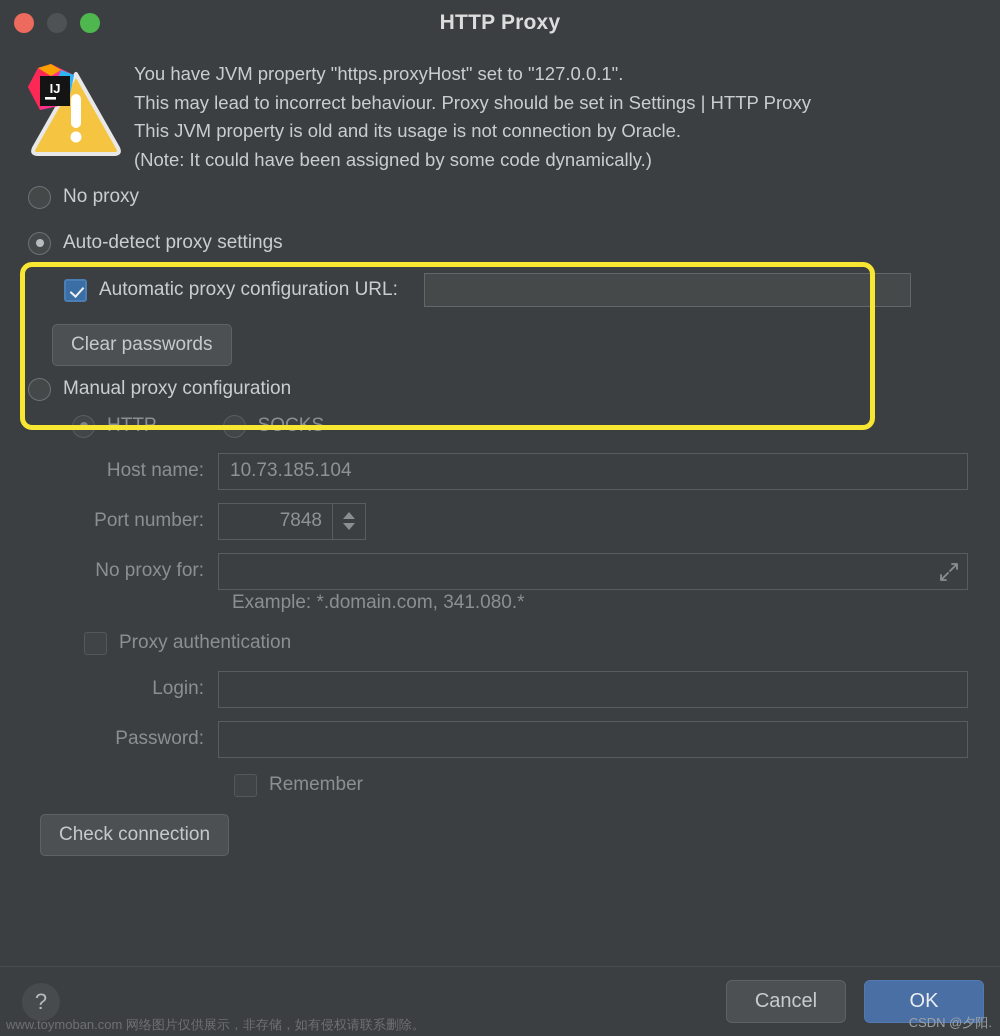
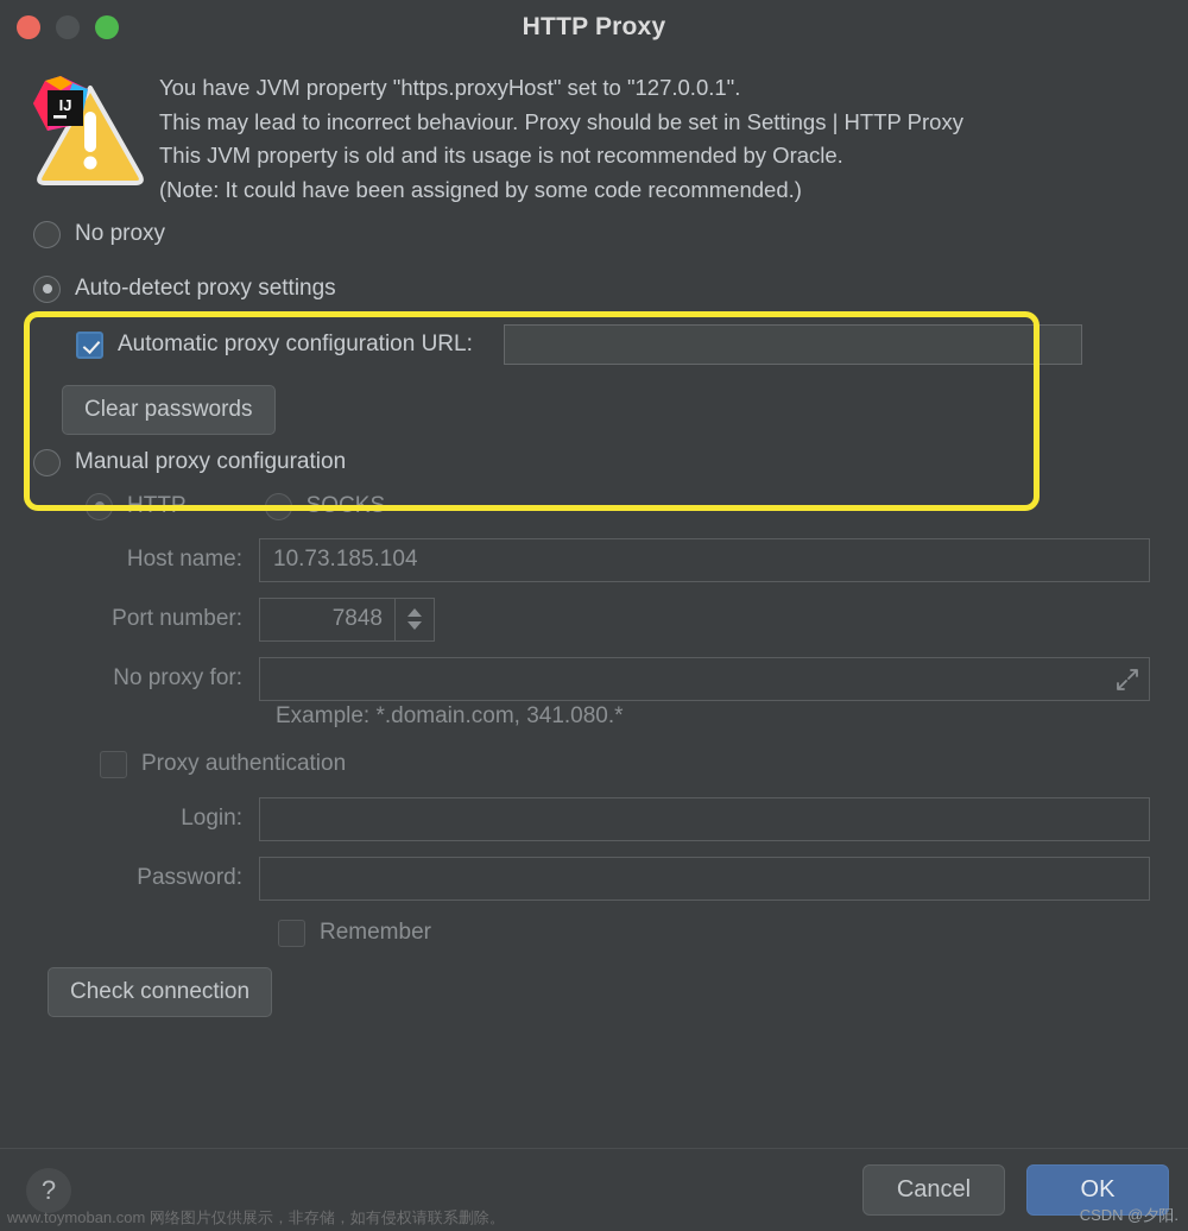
  HTTP Proxy
  IJ
  You have JVM property "https.proxyHost" set to "127.0.0.1".
  This may lead to incorrect behaviour. Proxy should be set in Settings | HTTP Proxy
- This JVM property is old and its usage is not connection by Oracle.
+ This JVM property is old and its usage is not recommended by Oracle.
- (Note: It could have been assigned by some code dynamically.)
+ (Note: It could have been assigned by some code recommended.)
  No proxy
  Auto-detect proxy settings
  Automatic proxy configuration URL:
  Clear passwords
  Manual proxy configuration
  HTTP
  SOCKS
  Host name:
  10.73.185.104
  Port number:
  7848
  No proxy for:
  Example: *.domain.com, 341.080.*
  Proxy authentication
  Login:
  Password:
  Remember
  Check connection
  ?
  Cancel
  OK
  www.toymoban.com 网络图片仅供展示，非存储，如有侵权请联系删除。
  CSDN @夕阳.
